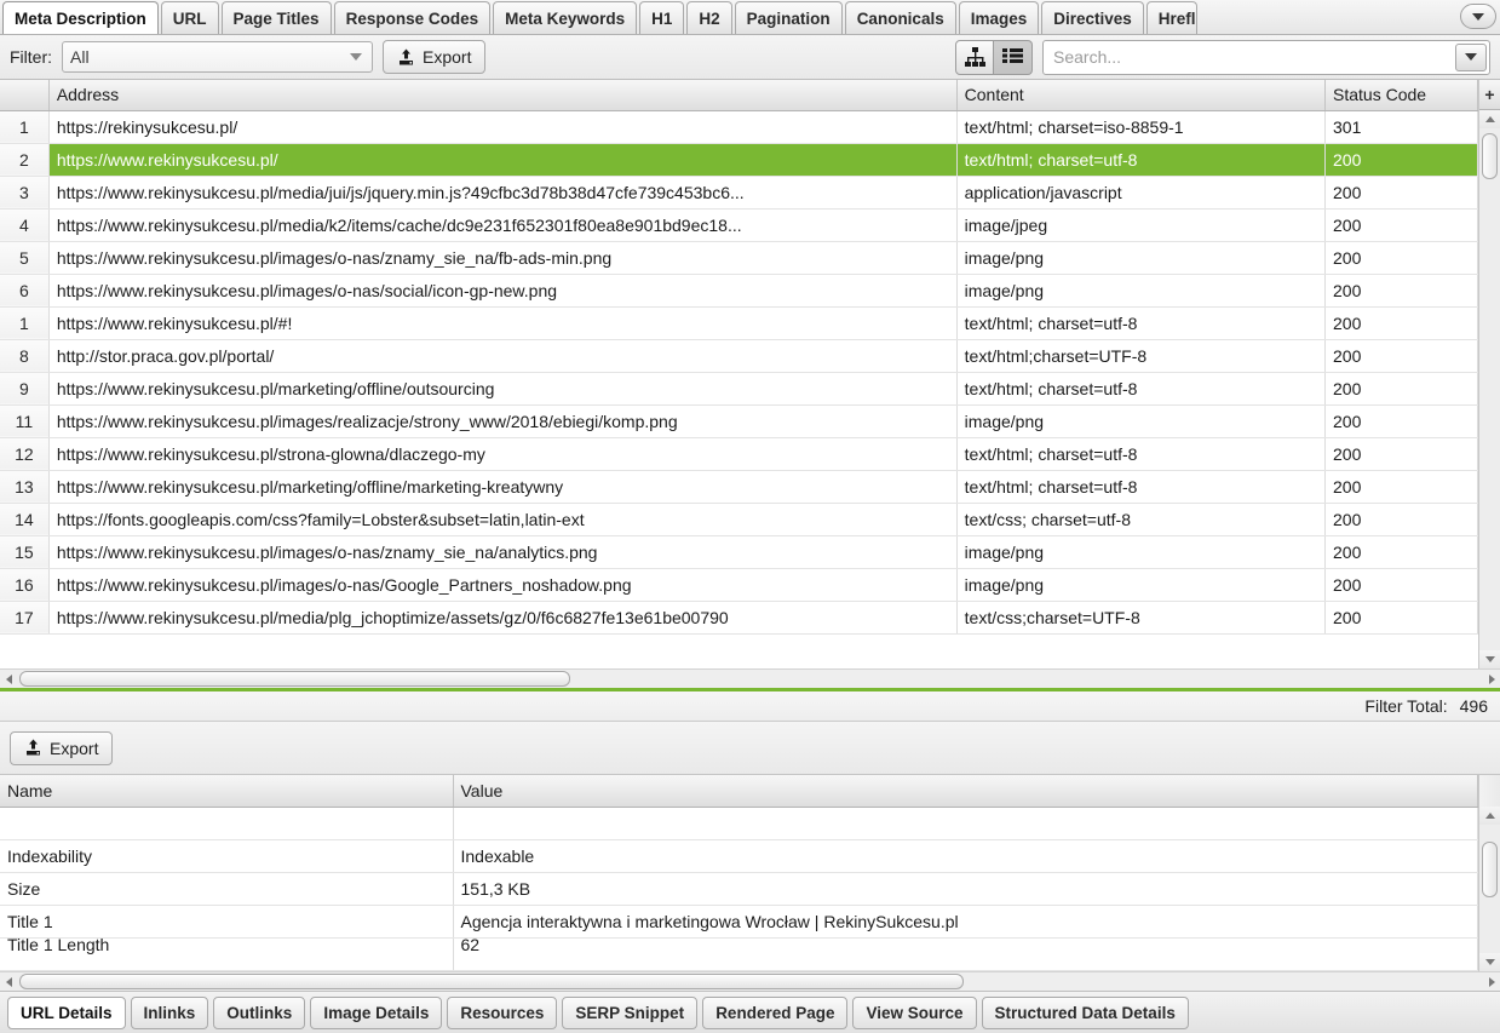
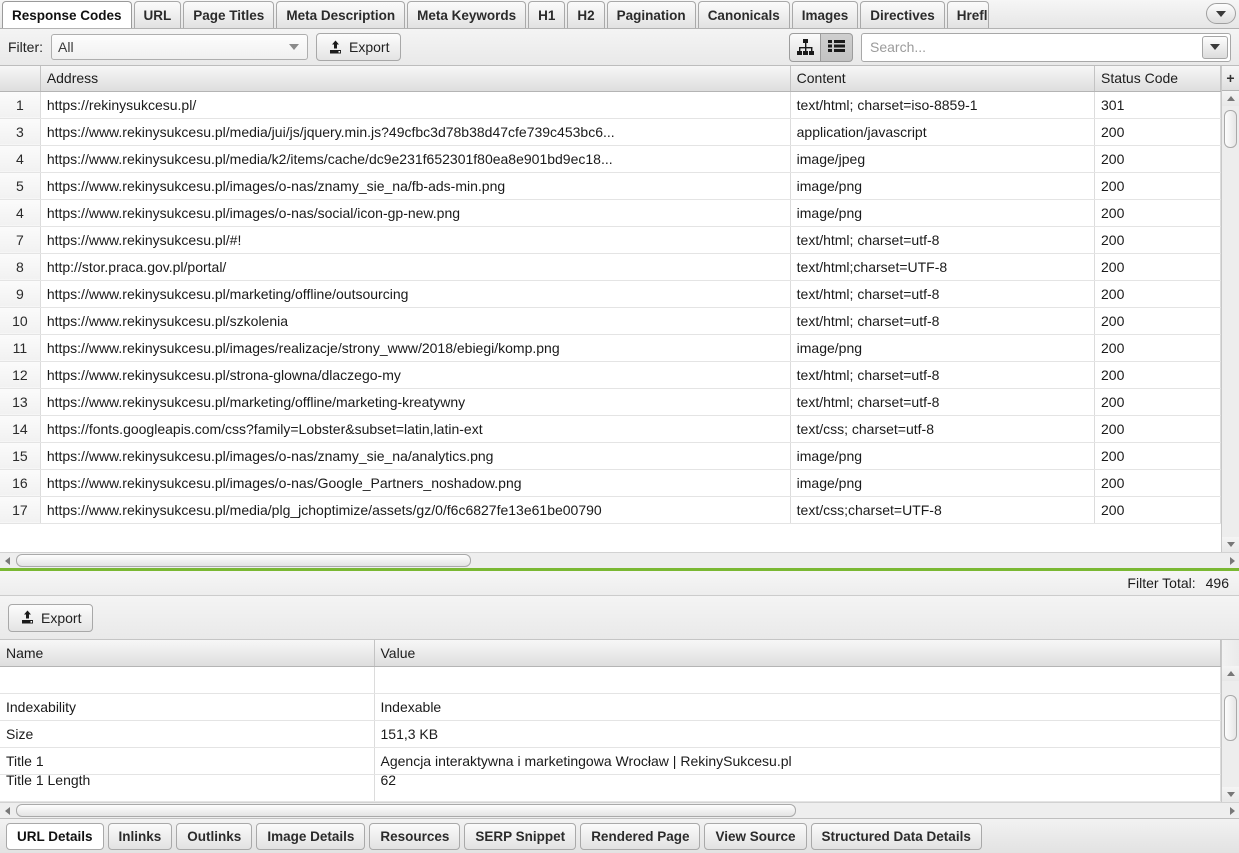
- Meta Description
+ Response Codes
  URL
  Page Titles
- Response Codes
+ Meta Description
  Meta Keywords
  H1
  H2
  Pagination
  Canonicals
  Images
  Directives
  Hrefl
  Filter:
  All
  Export
  Search...
  	Address	Content	Status Code
  1	https://rekinysukcesu.pl/	text/html; charset=iso-8859-1	301
- 2	https://www.rekinysukcesu.pl/	text/html; charset=utf-8	200
  3	https://www.rekinysukcesu.pl/media/jui/js/jquery.min.js?49cfbc3d78b38d47cfe739c453bc6...	application/javascript	200
  4	https://www.rekinysukcesu.pl/media/k2/items/cache/dc9e231f652301f80ea8e901bd9ec18...	image/jpeg	200
  5	https://www.rekinysukcesu.pl/images/o-nas/znamy_sie_na/fb-ads-min.png	image/png	200
- 6	https://www.rekinysukcesu.pl/images/o-nas/social/icon-gp-new.png	image/png	200
+ 4	https://www.rekinysukcesu.pl/images/o-nas/social/icon-gp-new.png	image/png	200
- 1	https://www.rekinysukcesu.pl/#!	text/html; charset=utf-8	200
+ 7	https://www.rekinysukcesu.pl/#!	text/html; charset=utf-8	200
  8	http://stor.praca.gov.pl/portal/	text/html;charset=UTF-8	200
  9	https://www.rekinysukcesu.pl/marketing/offline/outsourcing	text/html; charset=utf-8	200
+ 10	https://www.rekinysukcesu.pl/szkolenia	text/html; charset=utf-8	200
  11	https://www.rekinysukcesu.pl/images/realizacje/strony_www/2018/ebiegi/komp.png	image/png	200
  12	https://www.rekinysukcesu.pl/strona-glowna/dlaczego-my	text/html; charset=utf-8	200
  13	https://www.rekinysukcesu.pl/marketing/offline/marketing-kreatywny	text/html; charset=utf-8	200
  14	https://fonts.googleapis.com/css?family=Lobster&subset=latin,latin-ext	text/css; charset=utf-8	200
  15	https://www.rekinysukcesu.pl/images/o-nas/znamy_sie_na/analytics.png	image/png	200
  16	https://www.rekinysukcesu.pl/images/o-nas/Google_Partners_noshadow.png	image/png	200
  17	https://www.rekinysukcesu.pl/media/plg_jchoptimize/assets/gz/0/f6c6827fe13e61be00790	text/css;charset=UTF-8	200
  +
  Filter Total:
  496
  Export
  Name	Value
  Indexability	Indexable
  Size	151,3 KB
  Title 1	Agencja interaktywna i marketingowa Wrocław | RekinySukcesu.pl
  Title 1 Length	62
  URL Details
  Inlinks
  Outlinks
  Image Details
  Resources
  SERP Snippet
  Rendered Page
  View Source
  Structured Data Details
